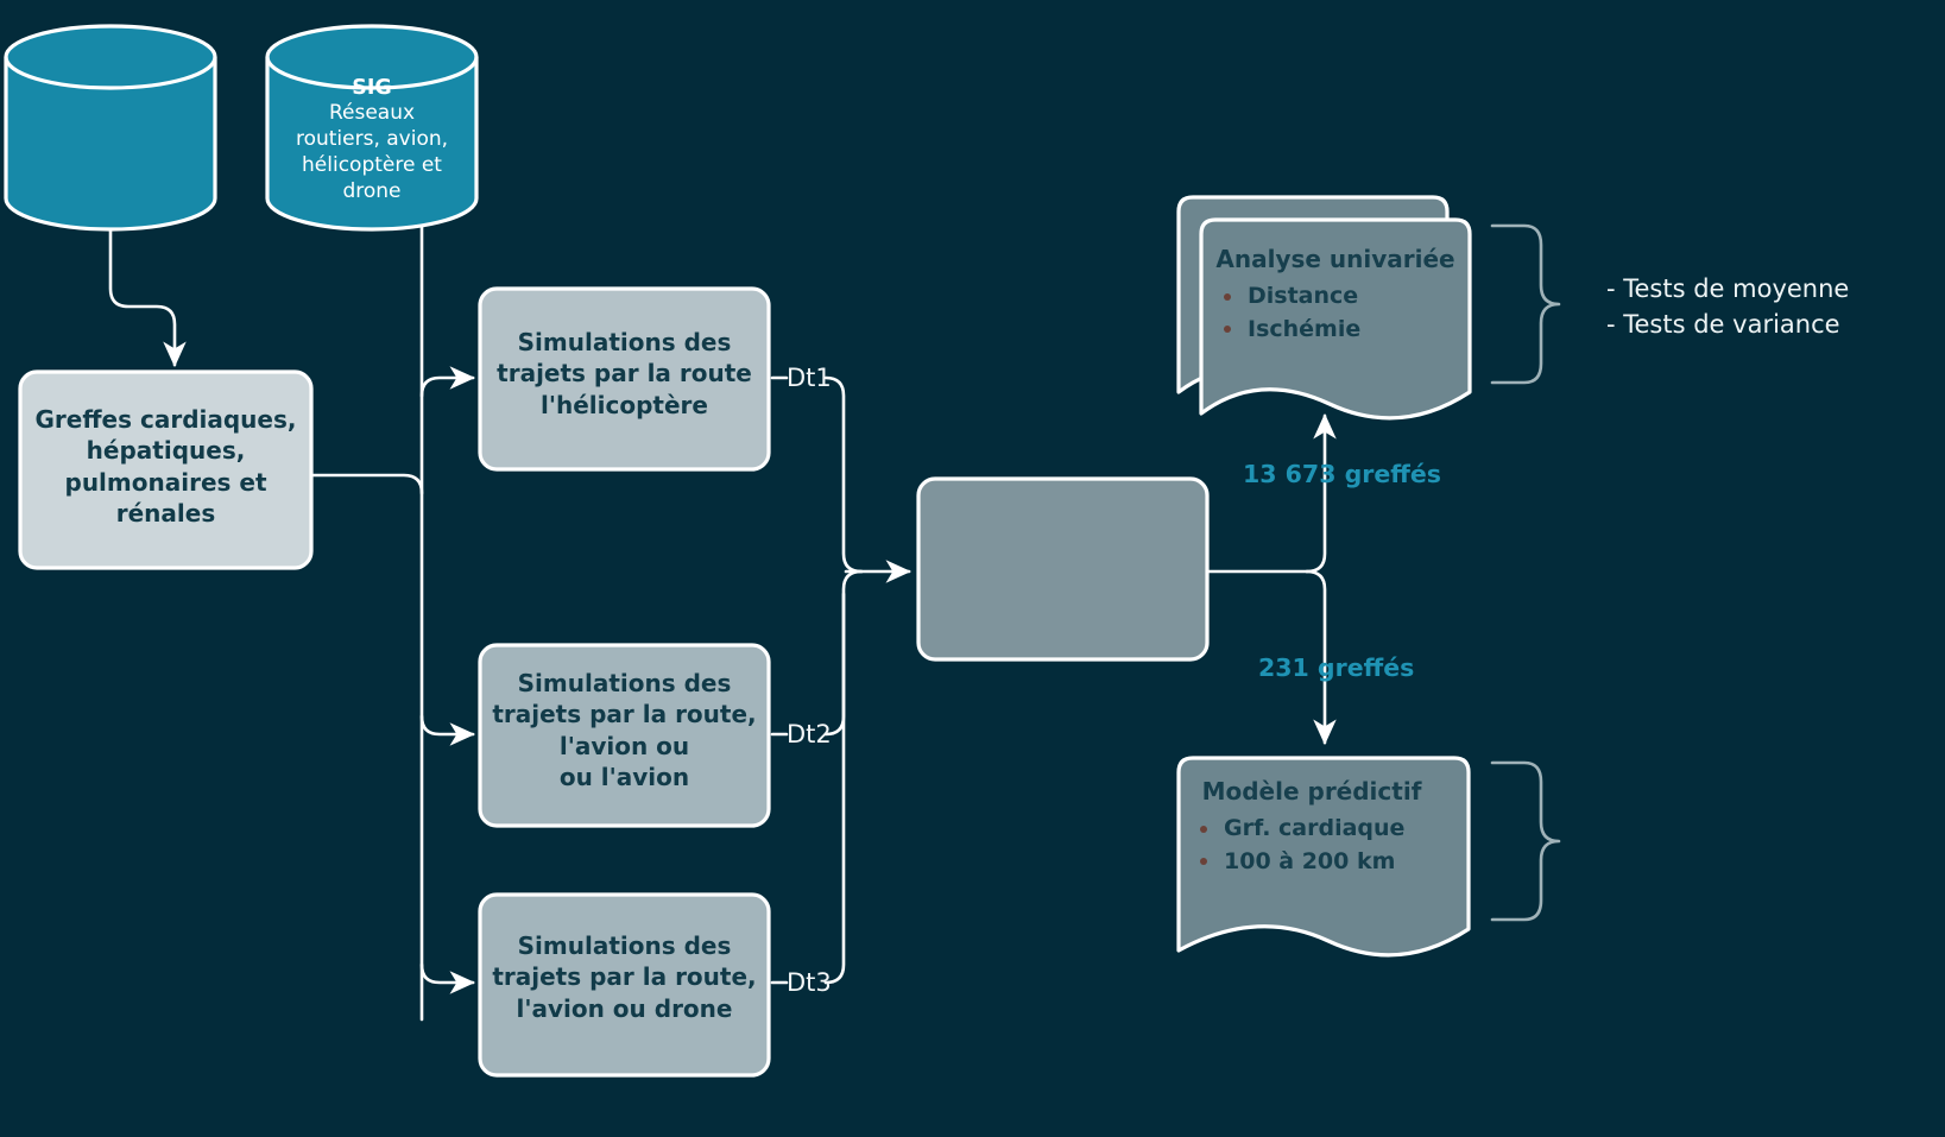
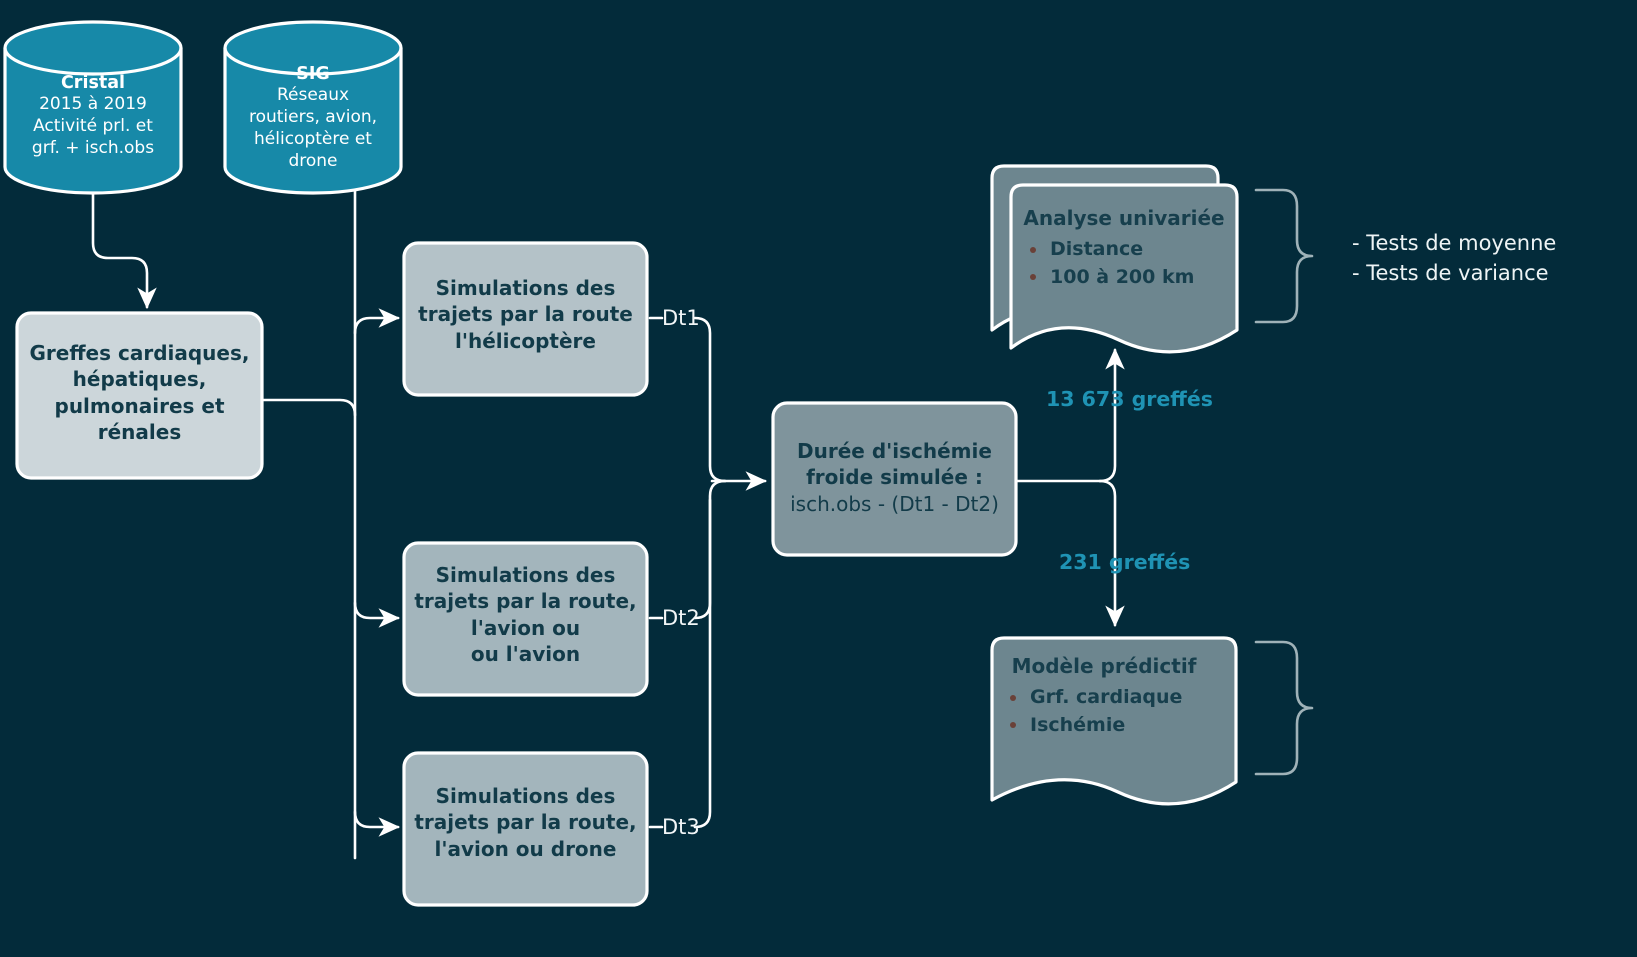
+ Cristal
+ 2015 à 2019
+ Activité prl. et
+ grf. + isch.obs
  SIG
  Réseaux
  routiers, avion,
  hélicoptère et
  drone
  Greffes cardiaques,
  hépatiques,
  pulmonaires et
  rénales
  Simulations des
  trajets par la route
  l'hélicoptère
  Dt1
  Simulations des
  trajets par la route,
  l'avion ou
  ou l'avion
  Dt2
  Simulations des
  trajets par la route,
  l'avion ou drone
  Dt3
+ Durée d'ischémie
+ froide simulée :
+ isch.obs - (Dt1 - Dt2)
  Analyse univariée
  Distance
- Ischémie
+ 100 à 200 km
  Modèle prédictif
  Grf. cardiaque
- 100 à 200 km
+ Ischémie
  13 673 greffés
  231 greffés
  - Tests de moyenne
  - Tests de variance
